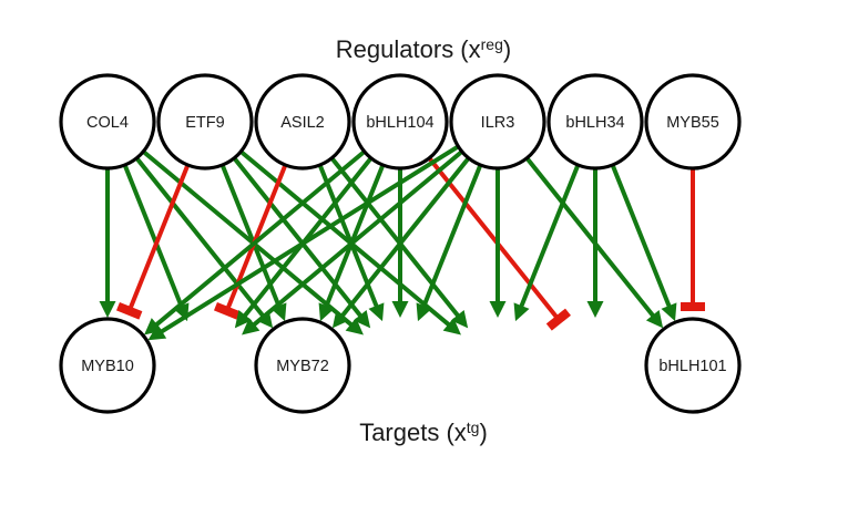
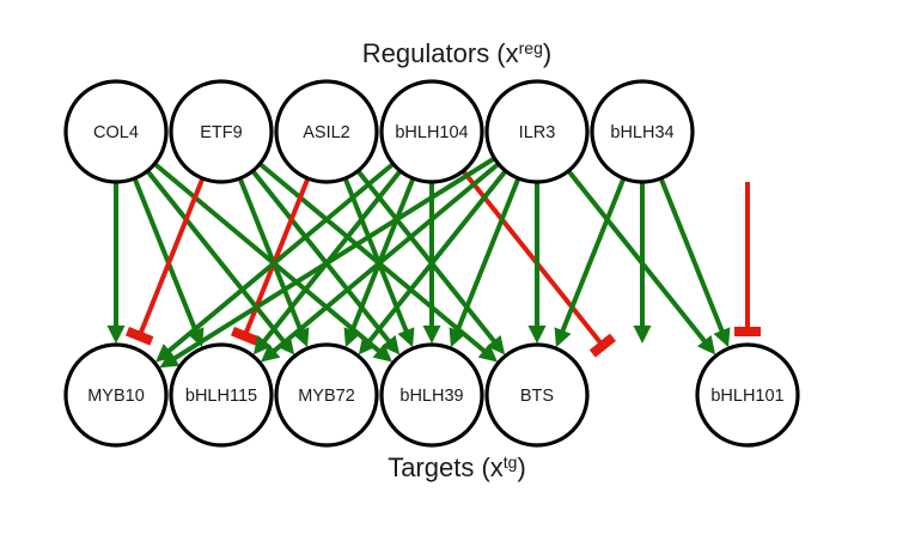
  Regulators (xreg)
  COL4
  ETF9
  ASIL2
  bHLH104
  ILR3
  bHLH34
- MYB55
  MYB10
+ bHLH115
  MYB72
+ bHLH39
+ BTS
  bHLH101
  Targets (xtg)
